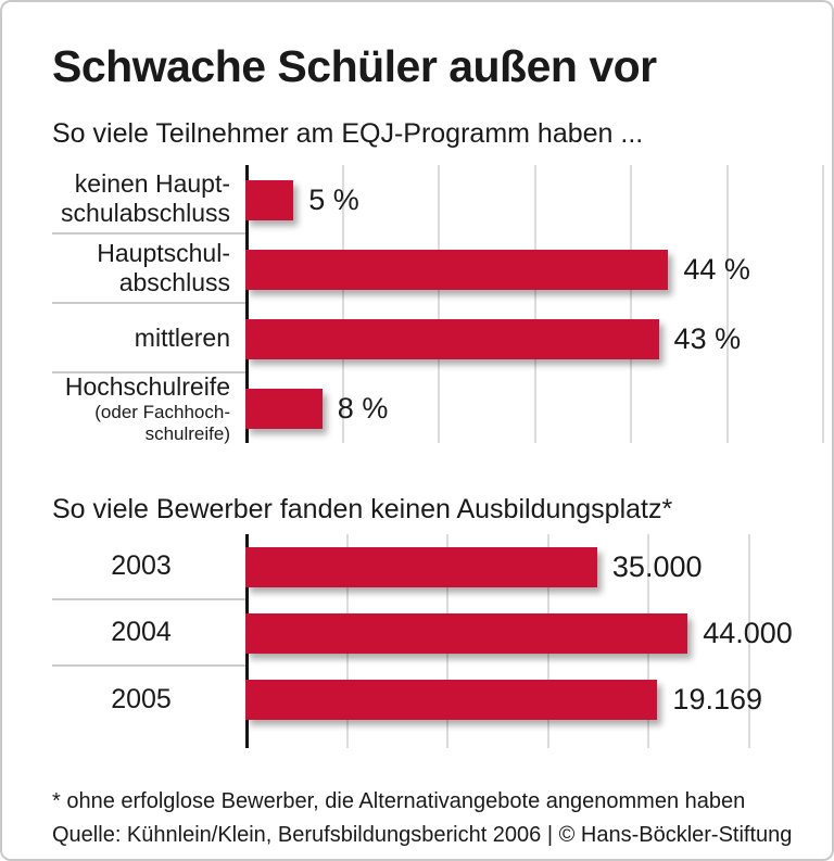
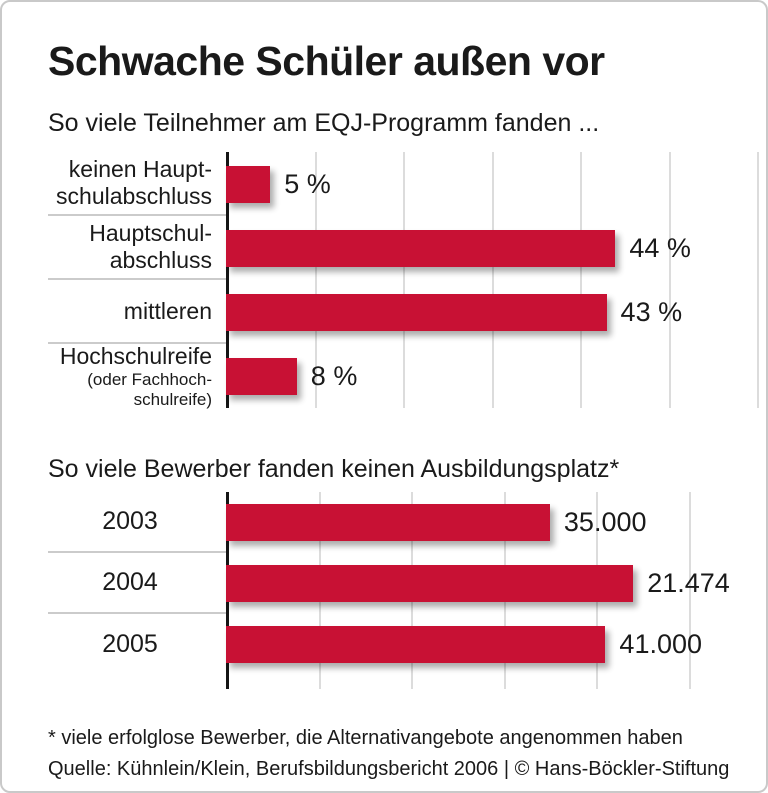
  Schwache Schüler außen vor
- So viele Teilnehmer am EQJ-Programm haben ...
+ So viele Teilnehmer am EQJ-Programm fanden ...
  keinen Haupt-
  schulabschluss
  5 %
  Hauptschul-
  abschluss
  44 %
  mittleren
  43 %
  Hochschulreife
  (oder Fachhoch-
  schulreife)
  8 %
  So viele Bewerber fanden keinen Ausbildungsplatz*
  2003
  35.000
  2004
- 44.000
+ 21.474
  2005
- 19.169
+ 41.000
- * ohne erfolglose Bewerber, die Alternativangebote angenommen haben
+ * viele erfolglose Bewerber, die Alternativangebote angenommen haben
  Quelle: Kühnlein/Klein, Berufsbildungsbericht 2006 | © Hans-Böckler-Stiftung
